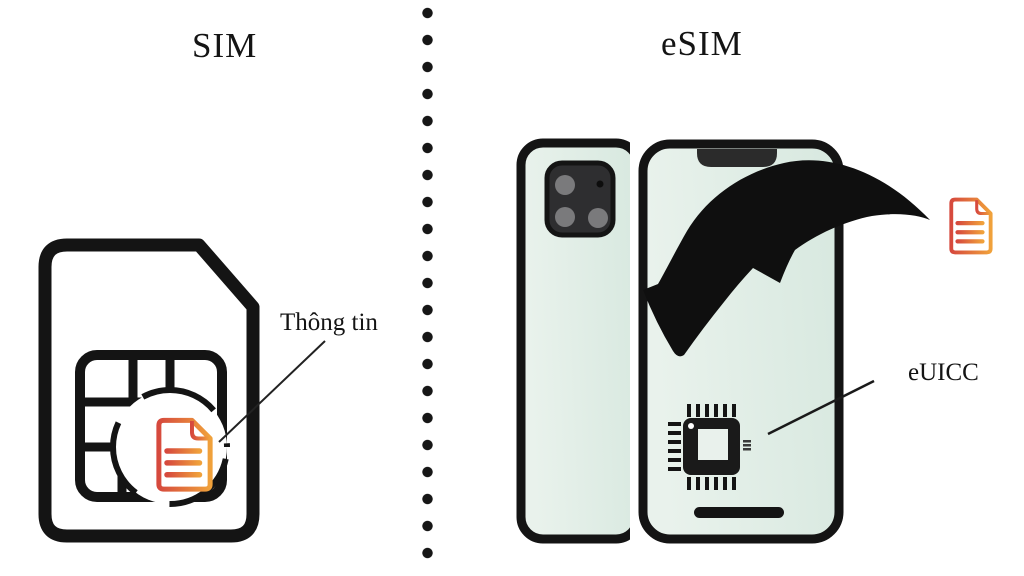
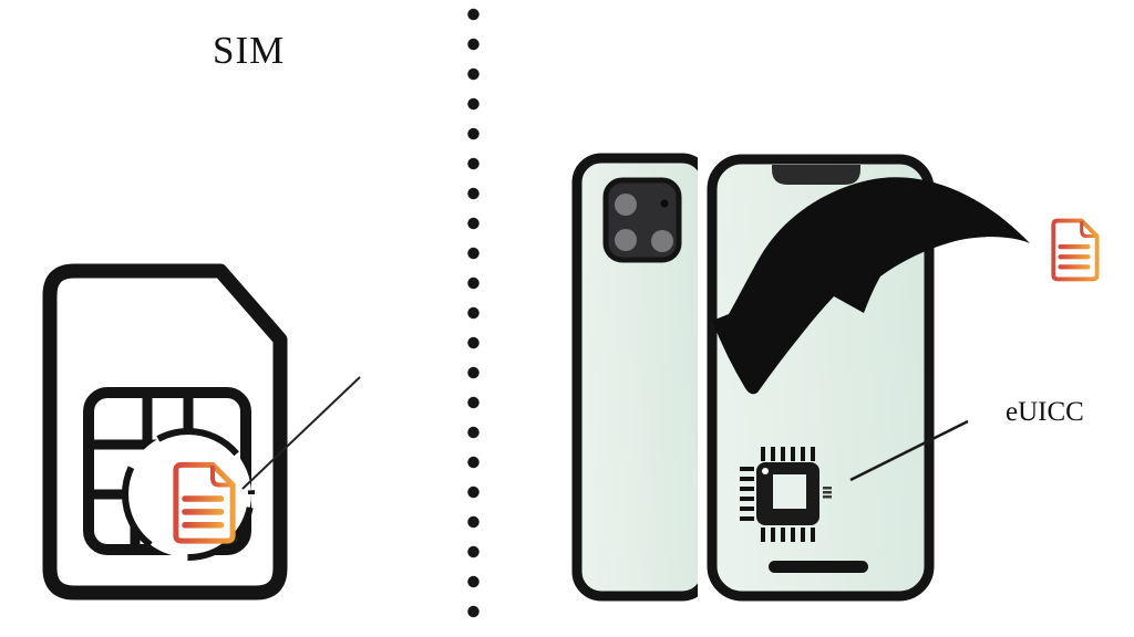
  SIM
- eSIM
- Thông tin
  eUICC
